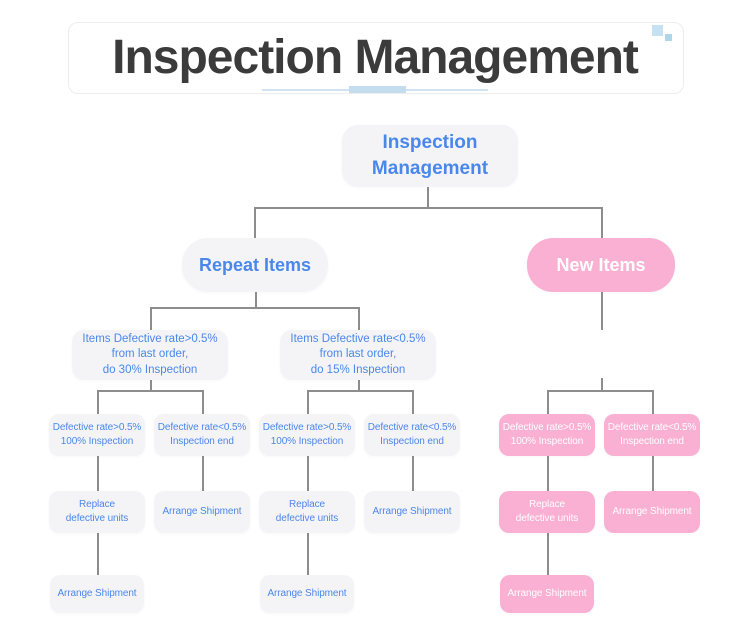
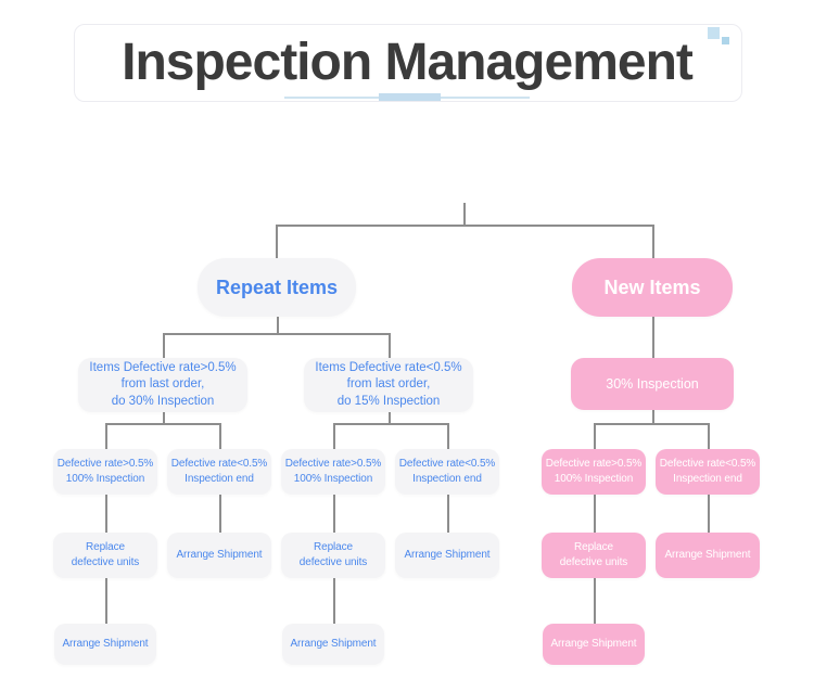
  Inspection Management
- Inspection
- Management
  Repeat Items
  New Items
  Items Defective rate>0.5%
  from last order,
  do 30% Inspection
  Items Defective rate<0.5%
  from last order,
  do 15% Inspection
+ 30% Inspection
  Defective rate>0.5%
  100% Inspection
  Defective rate<0.5%
  Inspection end
  Defective rate>0.5%
  100% Inspection
  Defective rate<0.5%
  Inspection end
  Defective rate>0.5%
  100% Inspection
  Defective rate<0.5%
  Inspection end
  Replace
  defective units
  Arrange Shipment
  Replace
  defective units
  Arrange Shipment
  Replace
  defective units
  Arrange Shipment
  Arrange Shipment
  Arrange Shipment
  Arrange Shipment
